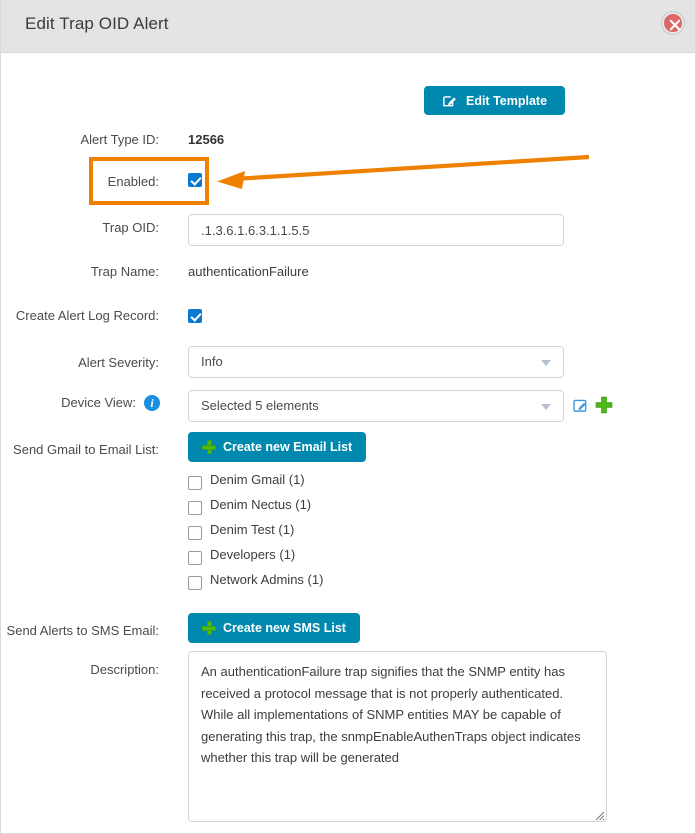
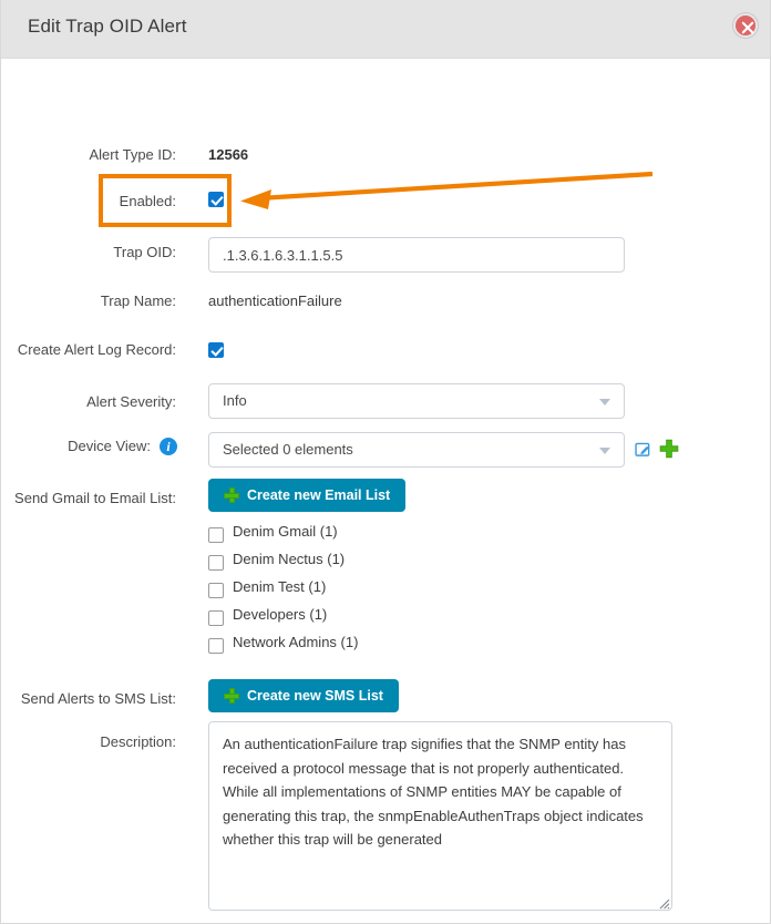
  Edit Trap OID Alert
- Edit Template
  Alert Type ID:
  12566
  Enabled:
  Trap OID:
  .1.3.6.1.6.3.1.1.5.5
  Trap Name:
  authenticationFailure
  Create Alert Log Record:
  Alert Severity:
  Info
  Device View:
  i
- Selected 5 elements
+ Selected 0 elements
  Send Gmail to Email List:
  Create new Email List
  Denim Gmail (1)
  Denim Nectus (1)
  Denim Test (1)
  Developers (1)
  Network Admins (1)
- Send Alerts to SMS Email:
+ Send Alerts to SMS List:
  Create new SMS List
  Description:
